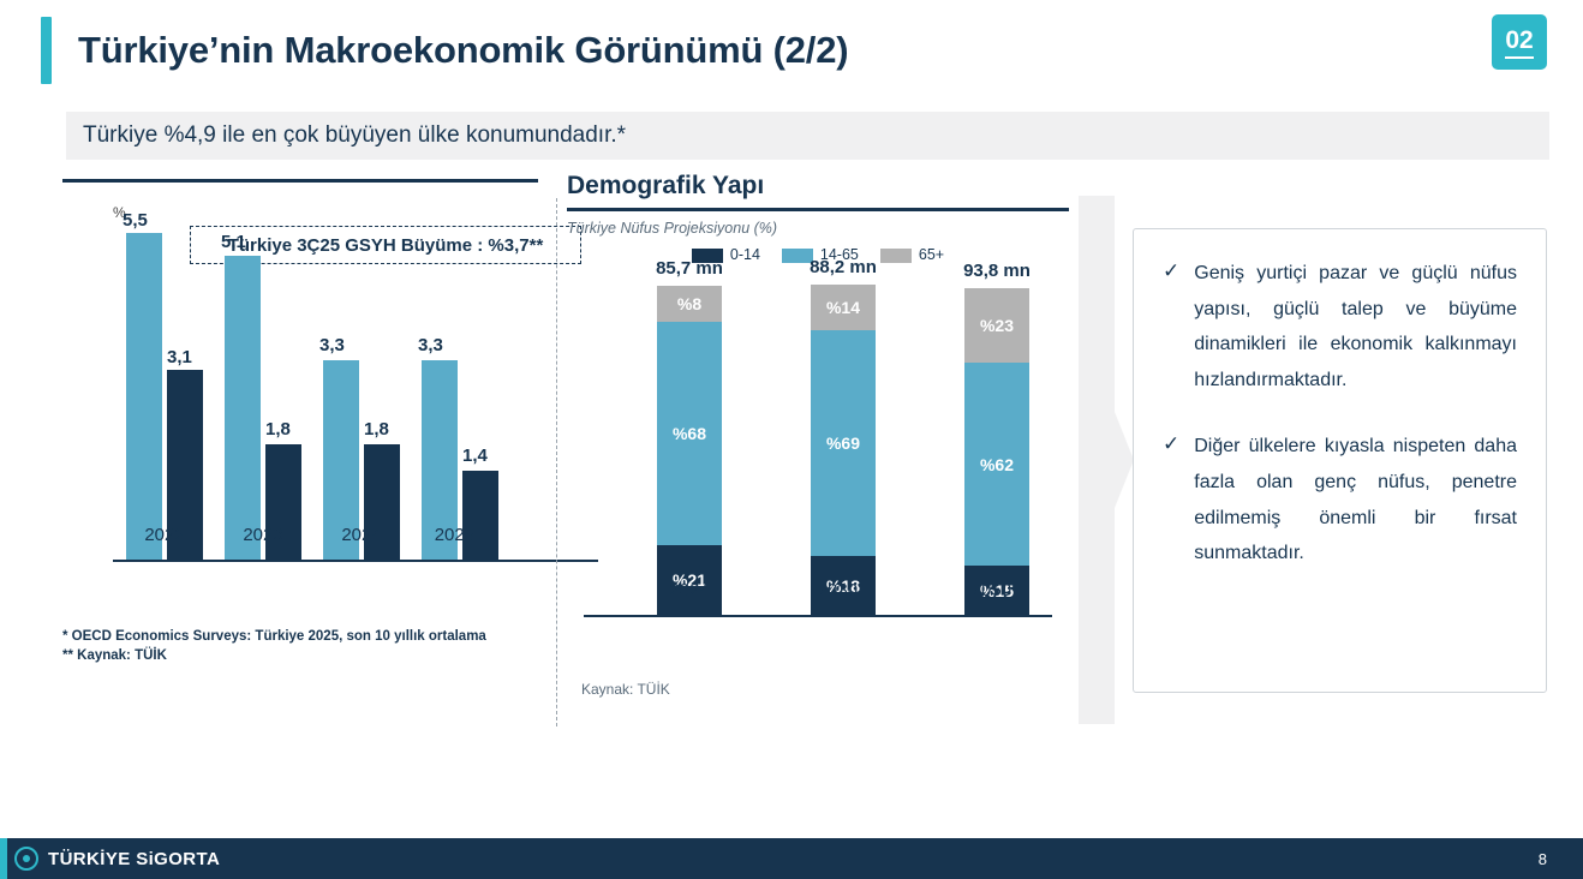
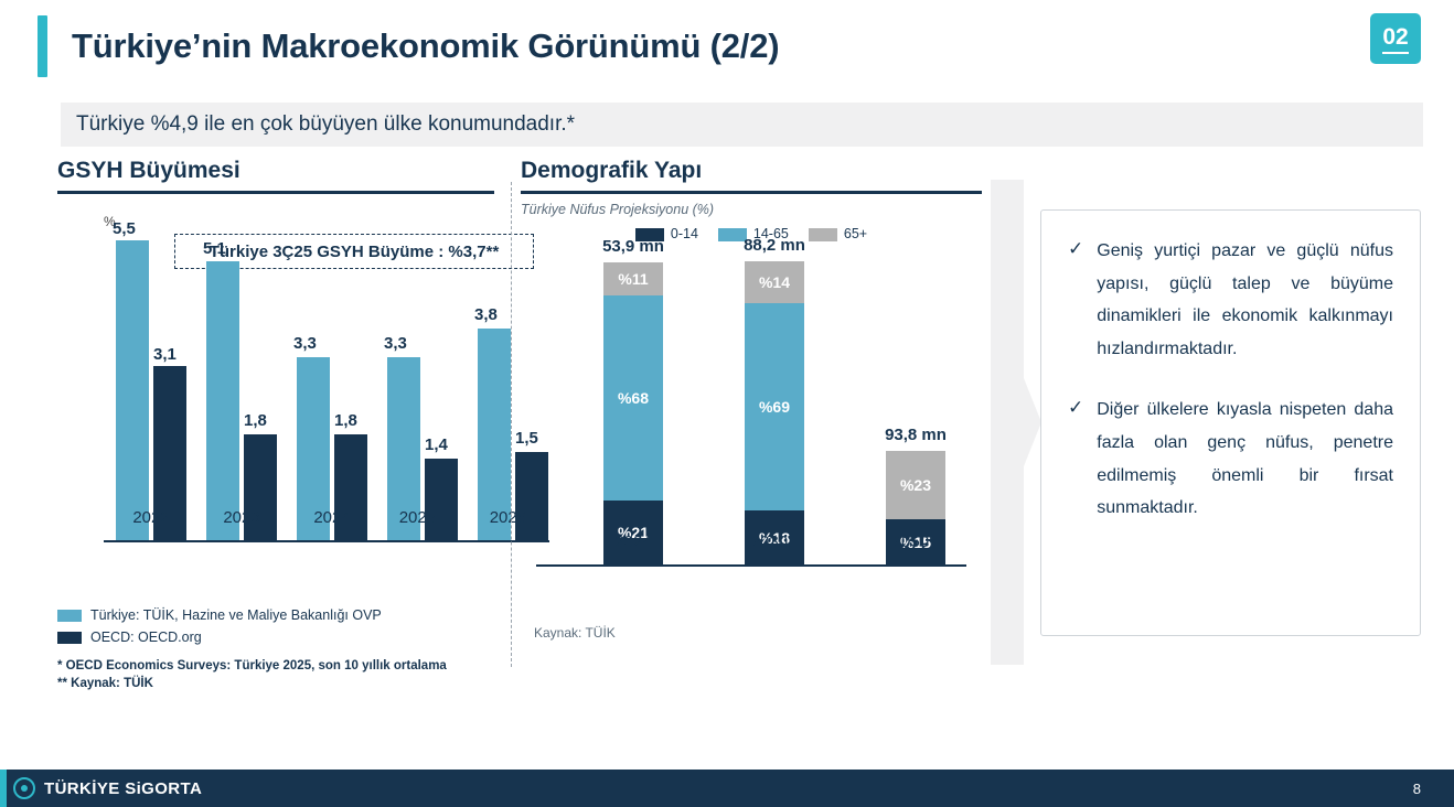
  Türkiye’nin Makroekonomik Görünümü (2/2)
  02
  Türkiye %4,9 ile en çok büyüyen ülke konumundadır.*
+ GSYH Büyümesi
  %
  Türkiye 3Ç25 GSYH Büyüme : %3,7**
  5,5
  3,1
  2022
  5,1
  1,8
  2023
  3,3
  1,8
  2024
  3,3
  1,4
  2025T
+ 3,8
+ 1,5
+ 2026T
+ Türkiye: TÜİK, Hazine ve Maliye Bakanlığı OVP
+ OECD: OECD.org
  * OECD Economics Surveys: Türkiye 2025, son 10 yıllık ortalama
  ** Kaynak: TÜİK
  Demografik Yapı
  Türkiye Nüfus Projeksiyonu (%)
  0-14
  14-65
  65+
- 85,7 mn
+ 53,9 mn
- %8
+ %11
  %68
  %21
  2024
  88,2 mn
  %14
  %69
  %18
  2030T
  93,8 mn
  %23
- %62
  %15
  2050T
  Kaynak: TÜİK
  ✓
  Geniş yurtiçi pazar ve güçlü nüfus yapısı, güçlü talep ve büyüme dinamikleri ile ekonomik kalkınmayı hızlandırmaktadır.
  ✓
  Diğer ülkelere kıyasla nispeten daha fazla olan genç nüfus, penetre edilmemiş önemli bir fırsat sunmaktadır.
  TÜRKİYE SiGORTA
  8
